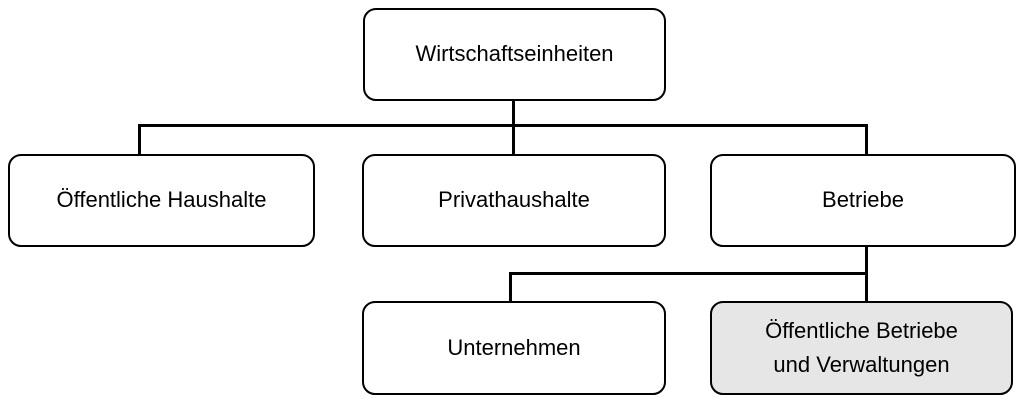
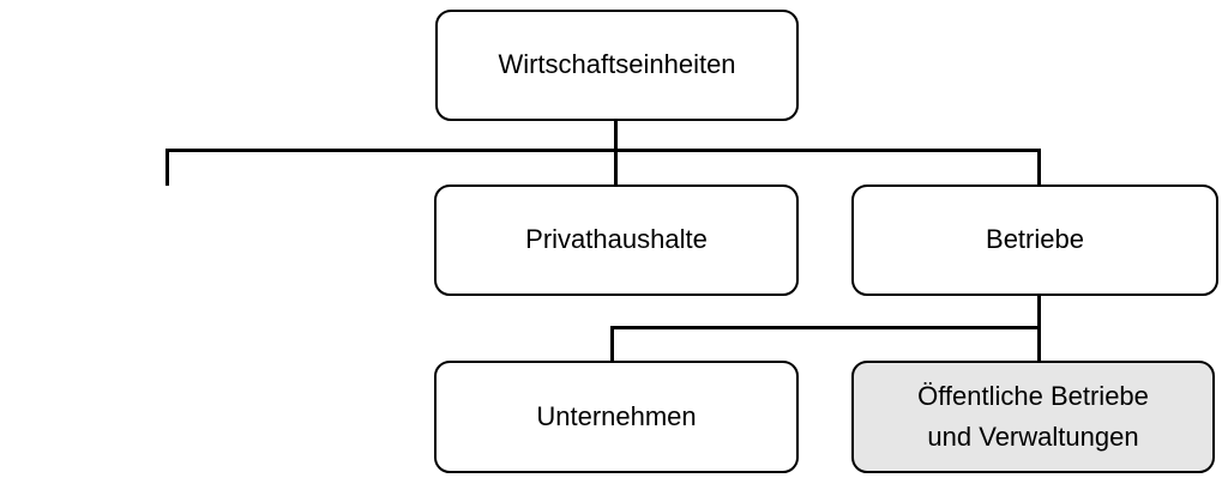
  Wirtschaftseinheiten
- Öffentliche Haushalte
  Privathaushalte
  Betriebe
  Unternehmen
  Öffentliche Betriebe
  und Verwaltungen
